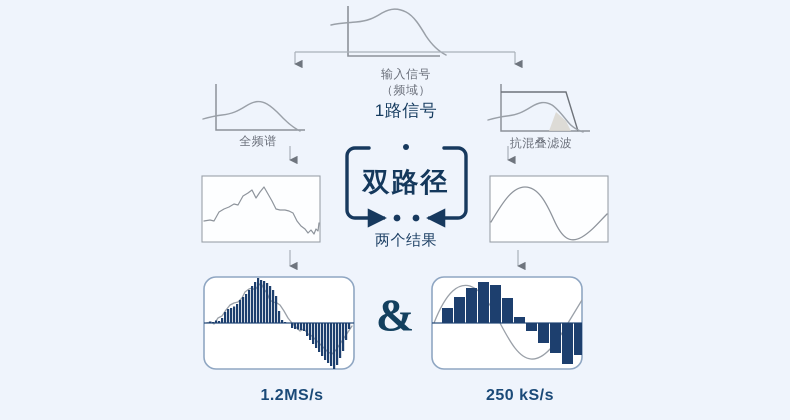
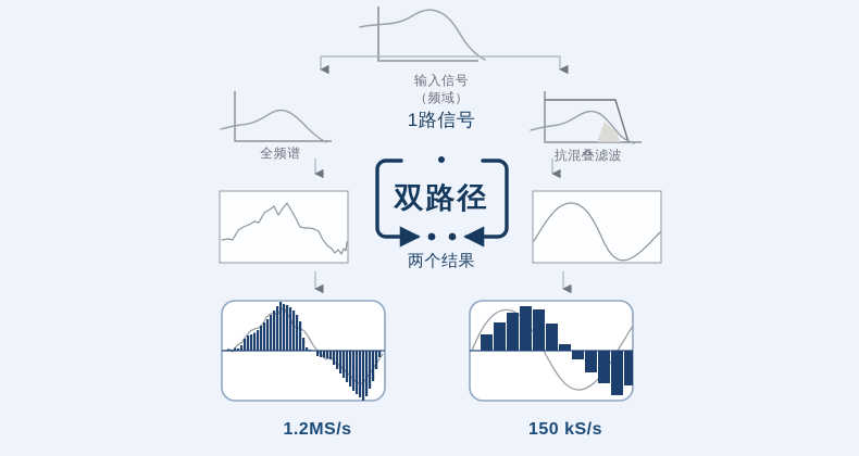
  输入信号
  （频域）
  1路信号
  全频谱
  抗混叠滤波
  双路径
  两个结果
- &
  1.2MS/s
- 250 kS/s
+ 150 kS/s
